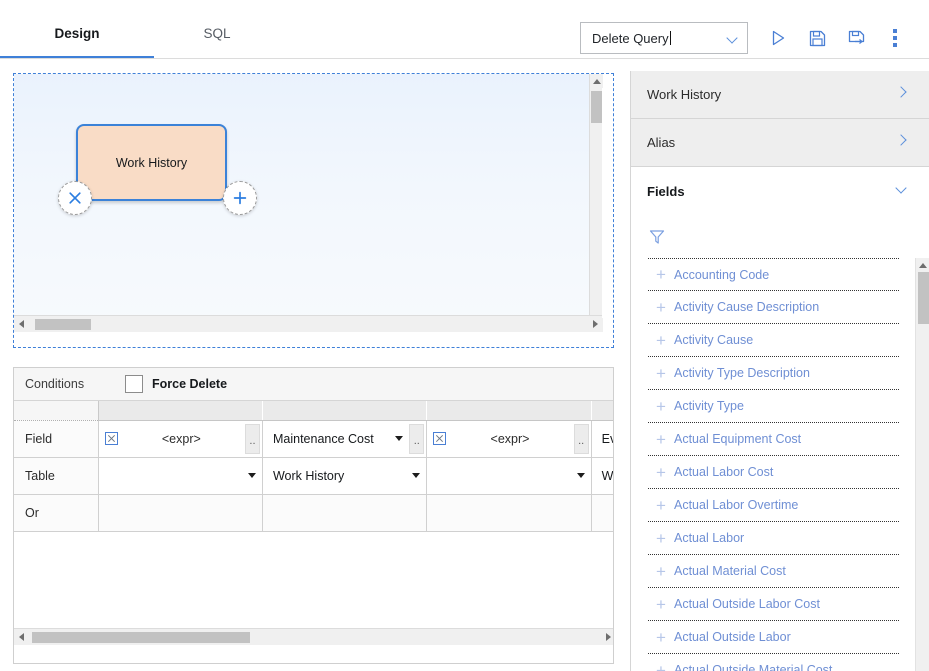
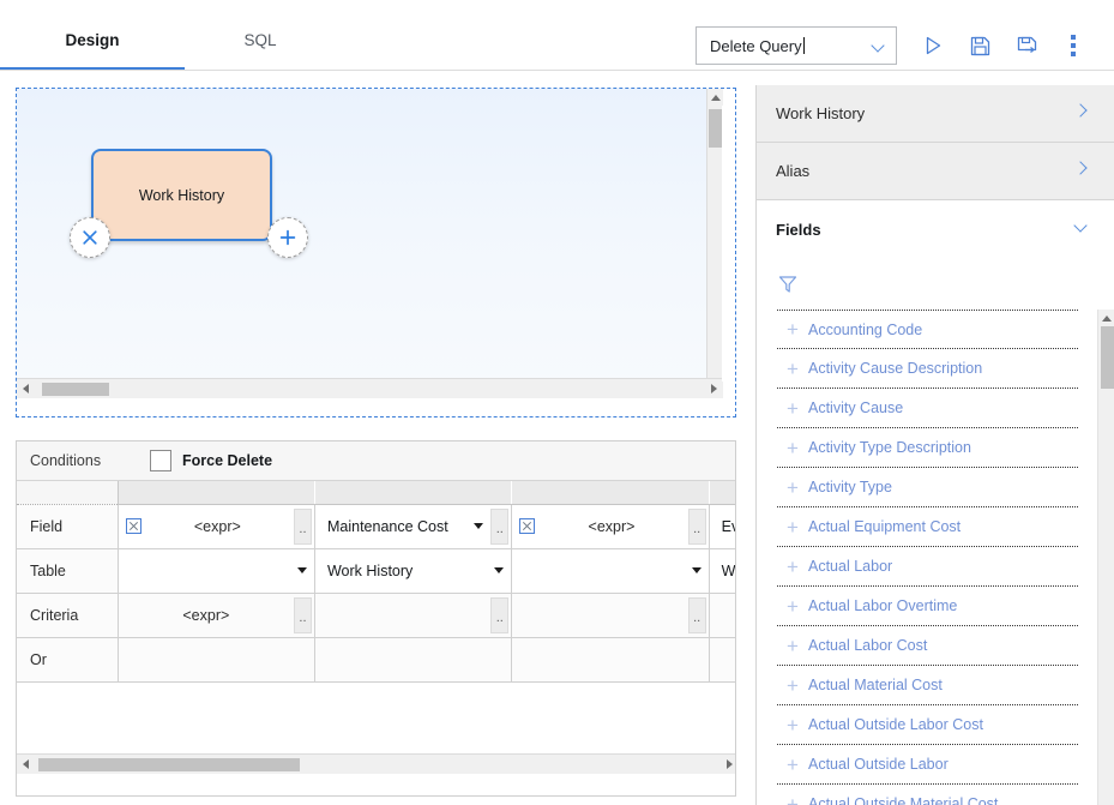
  Design
  SQL
  Delete Query
  Work History
  Conditions
  Force Delete
  Field	<expr> ..	Maintenance Cost ..	<expr> ..	E
  Table		Work History		W
+ Criteria	<expr> ..	..	..
  Or
  Work History
  Alias
  Fields
  +
  Accounting Code
  +
  Activity Cause Description
  +
  Activity Cause
  +
  Activity Type Description
  +
  Activity Type
  +
  Actual Equipment Cost
  +
- Actual Labor Cost
+ Actual Labor
  +
  Actual Labor Overtime
  +
- Actual Labor
+ Actual Labor Cost
  +
  Actual Material Cost
  +
  Actual Outside Labor Cost
  +
  Actual Outside Labor
  +
  Actual Outside Material Cost
